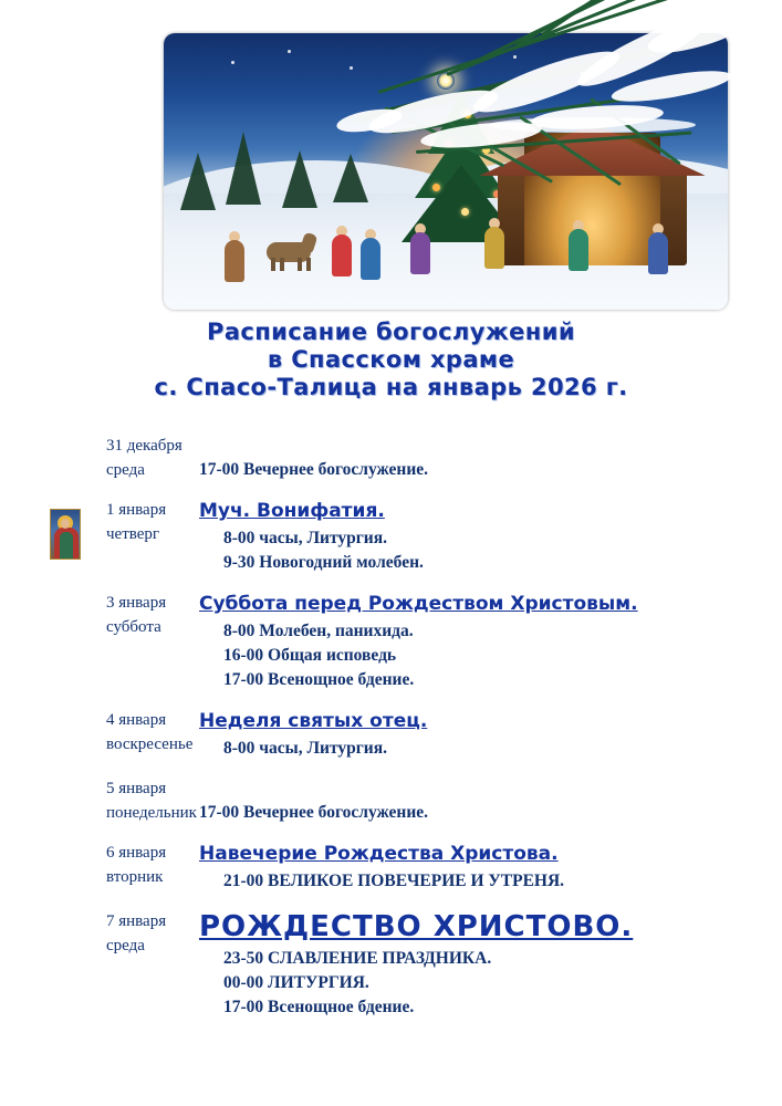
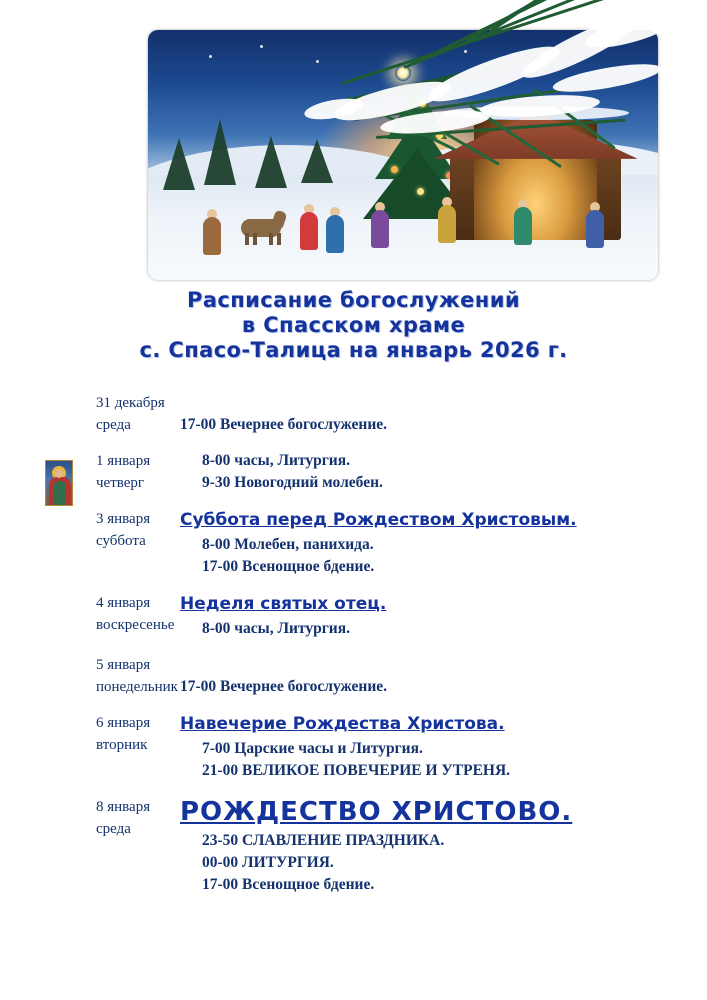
  Расписание богослужений
  в Спасском храме
  с. Спасо-Талица на январь 2026 г.
  31 декаб
  среда
  17-00 Вечернее богослужение.
  1 января
  четверг
- Муч. Вонифатия.
  8-00 часы, Литургия.
  9-30 Новогодний молебен.
  3 января
  суббота
  Суббота перед Рождеством Христовым.
  8-00 Молебен, панихида.
- 16-00 Общая исповедь
  17-00 Всенощное бдение.
  4 января
  воскресе
  Неделя святых отец.
  8-00 часы, Литургия.
  5 января
  17-00 Вечернее богослужение.
  6 января
  вторник
  Навечерие Рождества Христова.
+ 7-00 Царские часы и Литургия.
  21-00 ВЕЛИКОЕ ПОВЕЧЕРИЕ И УТРЕНЯ.
- 7 января
+ 8 января
  среда
  РОЖДЕСТВО ХРИСТОВО.
  23-50 СЛАВЛЕНИЕ ПРАЗДНИКА.
  00-00 ЛИТУРГИЯ.
  17-00 Всенощное бдение.
